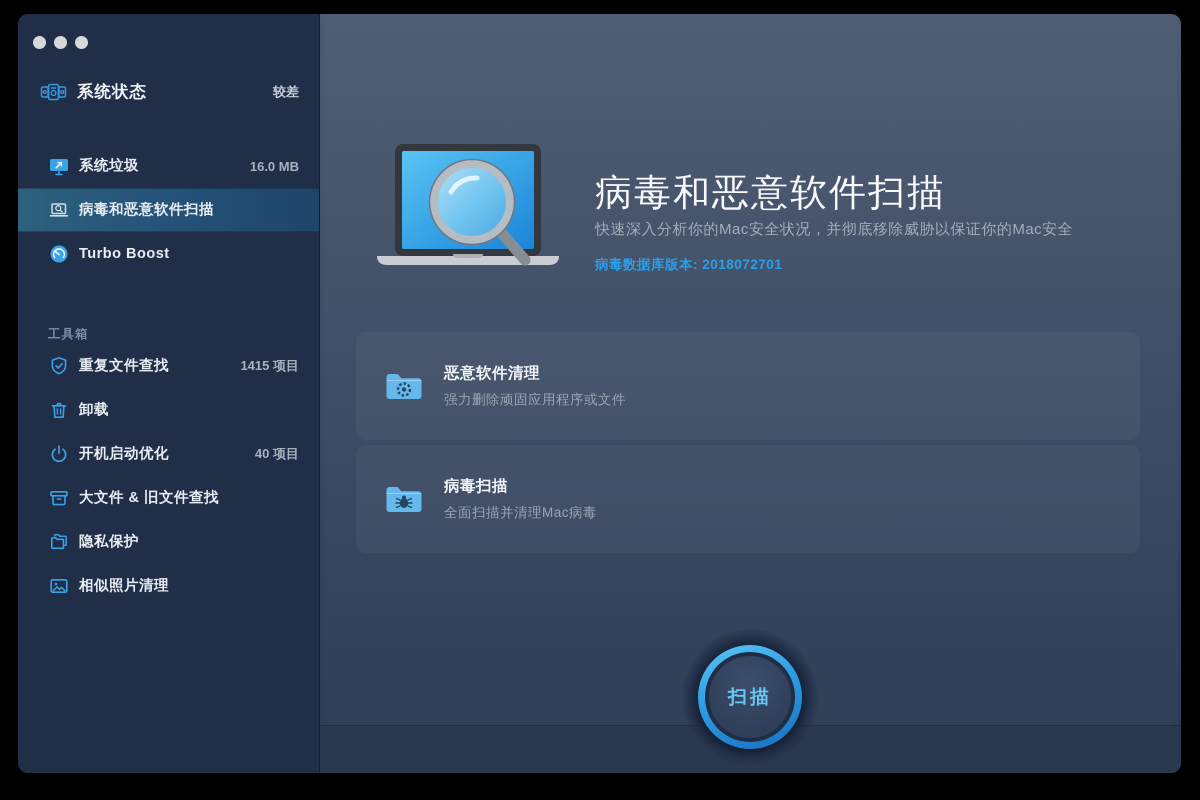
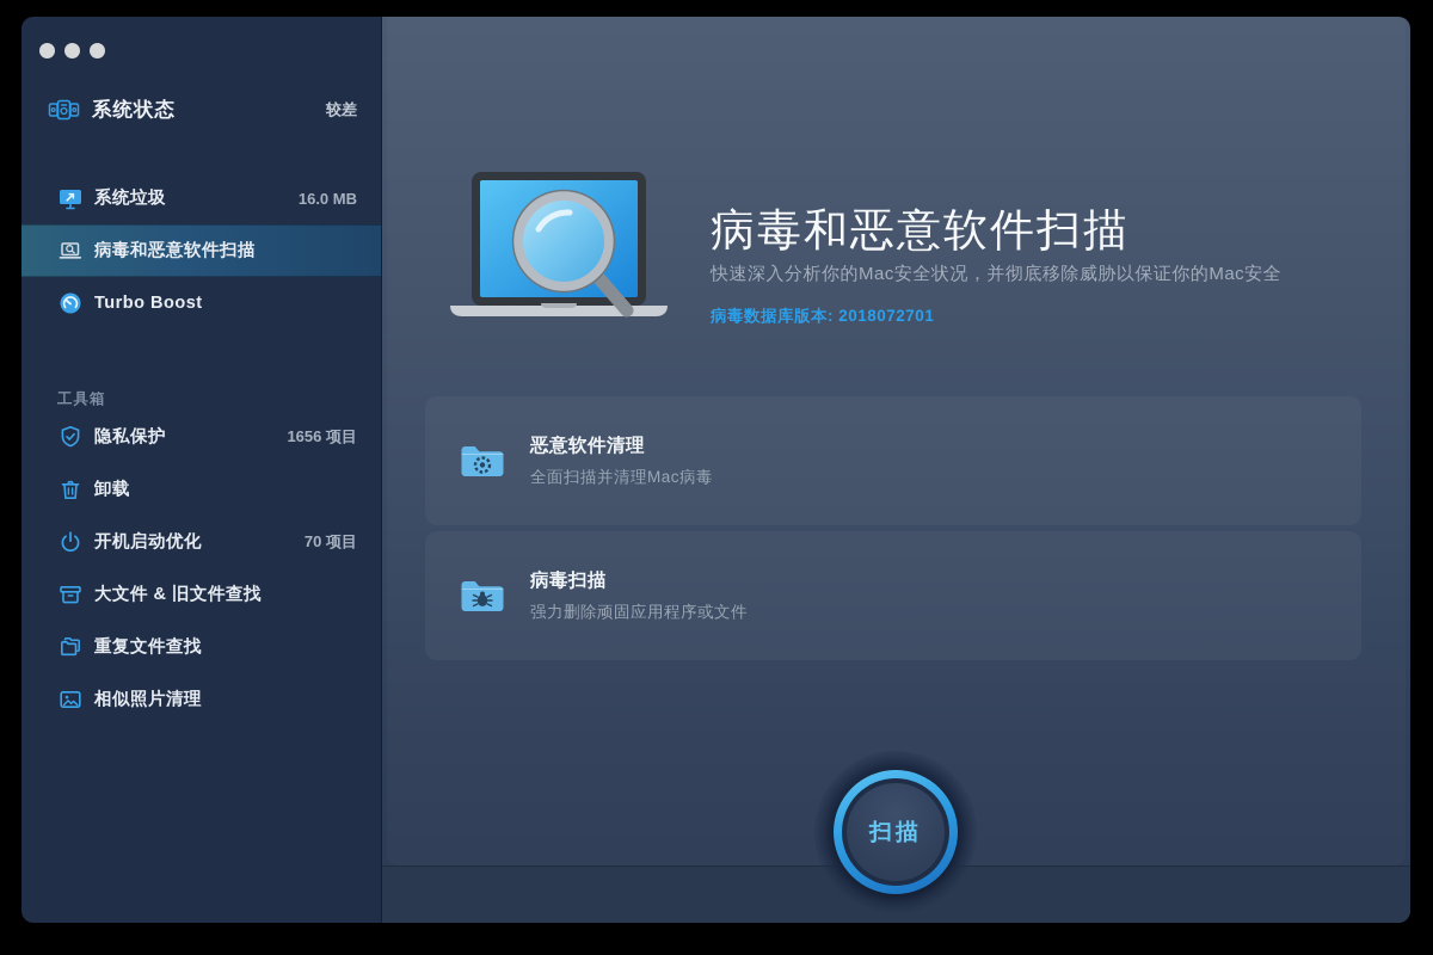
  系统状态
  较差
  系统垃圾
  16.0 MB
  病毒和恶意软件扫描
  Turbo Boost
  工具箱
- 重复文件查找
+ 隐私保护
- 1415 项目
+ 1656 项目
  卸载
  开机启动优化
- 40 项目
+ 70 项目
  大文件 & 旧文件查找
- 隐私保护
+ 重复文件查找
  相似照片清理
  病毒和恶意软件扫描
  快速深入分析你的Mac安全状况，并彻底移除威胁以保证你的Mac安全
  病毒数据库版本: 2018072701
  恶意软件清理
- 强力删除顽固应用程序或文件
+ 全面扫描并清理Mac病毒
  病毒扫描
- 全面扫描并清理Mac病毒
+ 强力删除顽固应用程序或文件
  扫描
